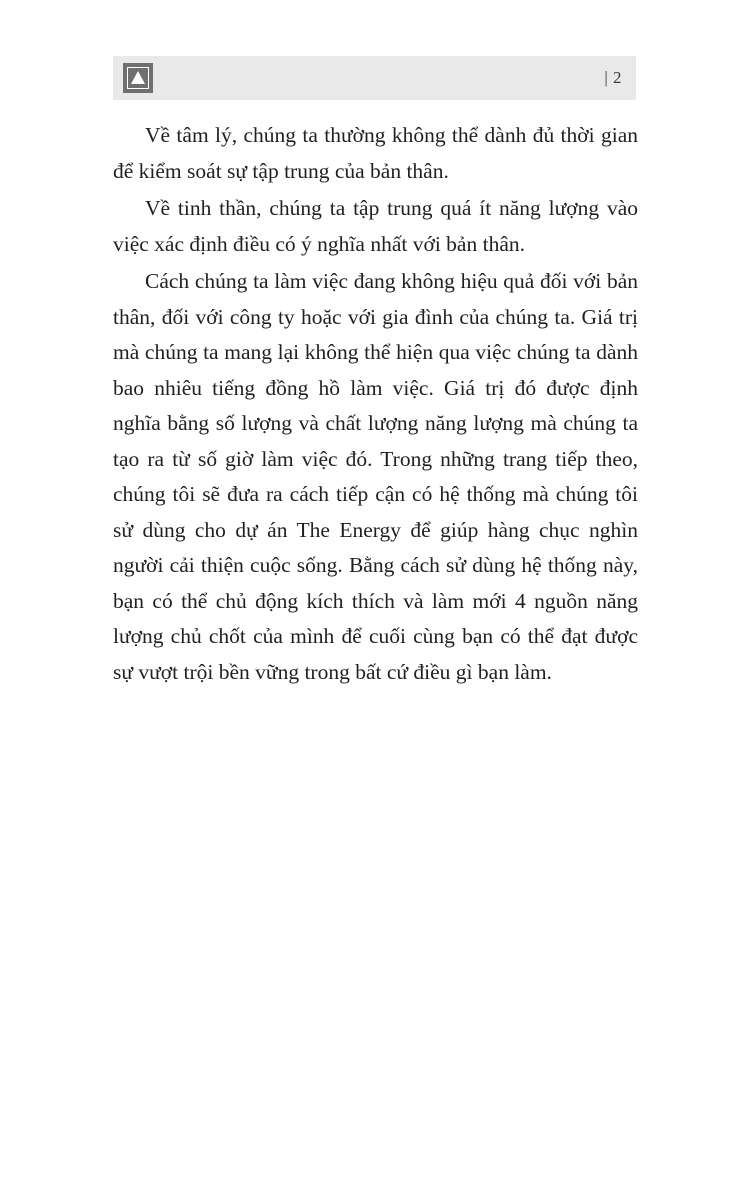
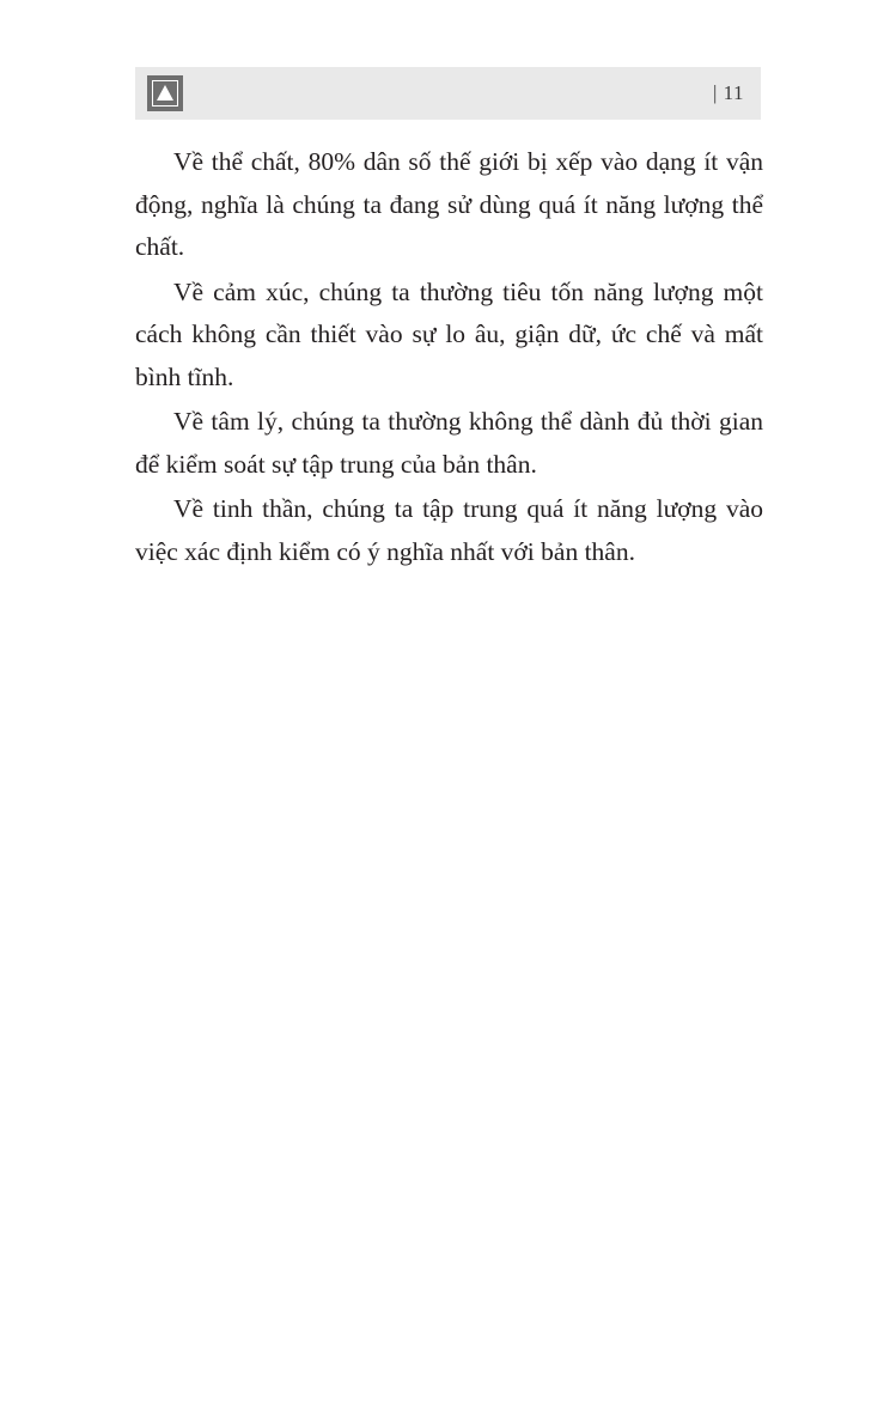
- | 2
+ | 11
+ Về thể chất, 80% dân số thế giới bị xếp vào dạng ít vận động, nghĩa là chúng ta đang sử dùng quá ít năng lượng thể chất.
+ Về cảm xúc, chúng ta thường tiêu tốn năng lượng một cách không cần thiết vào sự lo âu, giận dữ, ức chế và mất bình tĩnh.
  Về tâm lý, chúng ta thường không thể dành đủ thời gian để kiểm soát sự tập trung của bản thân.
- Về tinh thần, chúng ta tập trung quá ít năng lượng vào việc xác định điều có ý nghĩa nhất với bản thân.
+ Về tinh thần, chúng ta tập trung quá ít năng lượng vào việc xác định kiểm có ý nghĩa nhất với bản thân.
- Cách chúng ta làm việc đang không hiệu quả đối với bản thân, đối với công ty hoặc với gia đình của chúng ta. Giá trị mà chúng ta mang lại không thể hiện qua việc chúng ta dành bao nhiêu tiếng đồng hồ làm việc. Giá trị đó được định nghĩa bằng số lượng và chất lượng năng lượng mà chúng ta tạo ra từ số giờ làm việc đó. Trong những trang tiếp theo, chúng tôi sẽ đưa ra cách tiếp cận có hệ thống mà chúng tôi sử dùng cho dự án The Energy để giúp hàng chục nghìn người cải thiện cuộc sống. Bằng cách sử dùng hệ thống này, bạn có thể chủ động kích thích và làm mới 4 nguồn năng lượng chủ chốt của mình để cuối cùng bạn có thể đạt được sự vượt trội bền vững trong bất cứ điều gì bạn làm.
